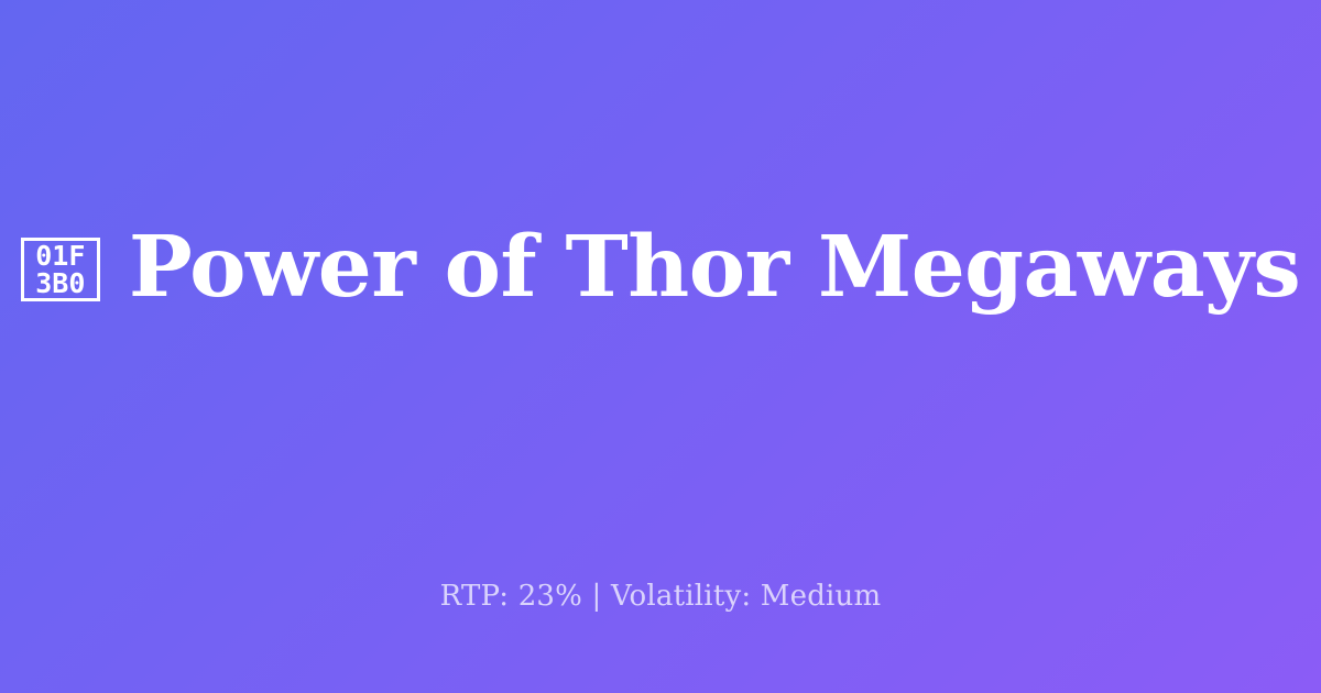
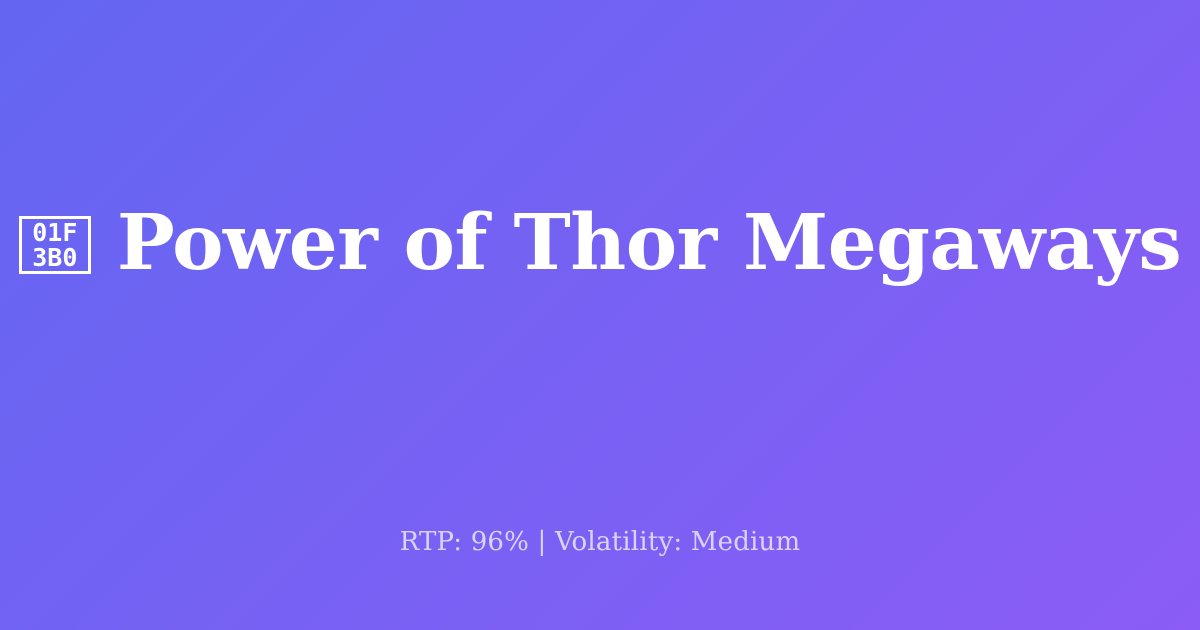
  01F
  3B0
  Power of Thor Megaways
- RTP: 23% | Volatility: Medium
+ RTP: 96% | Volatility: Medium
